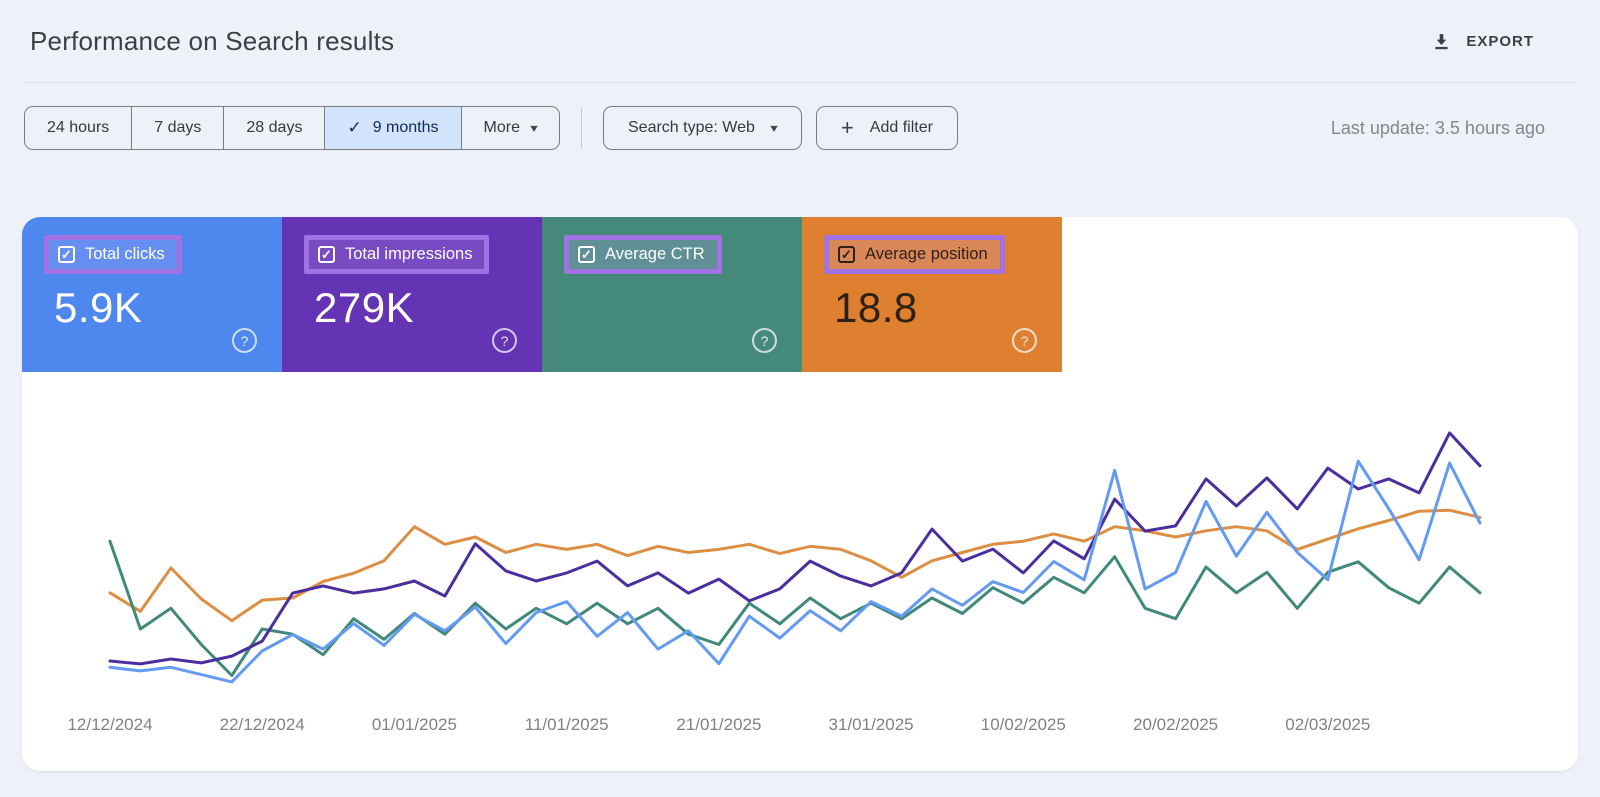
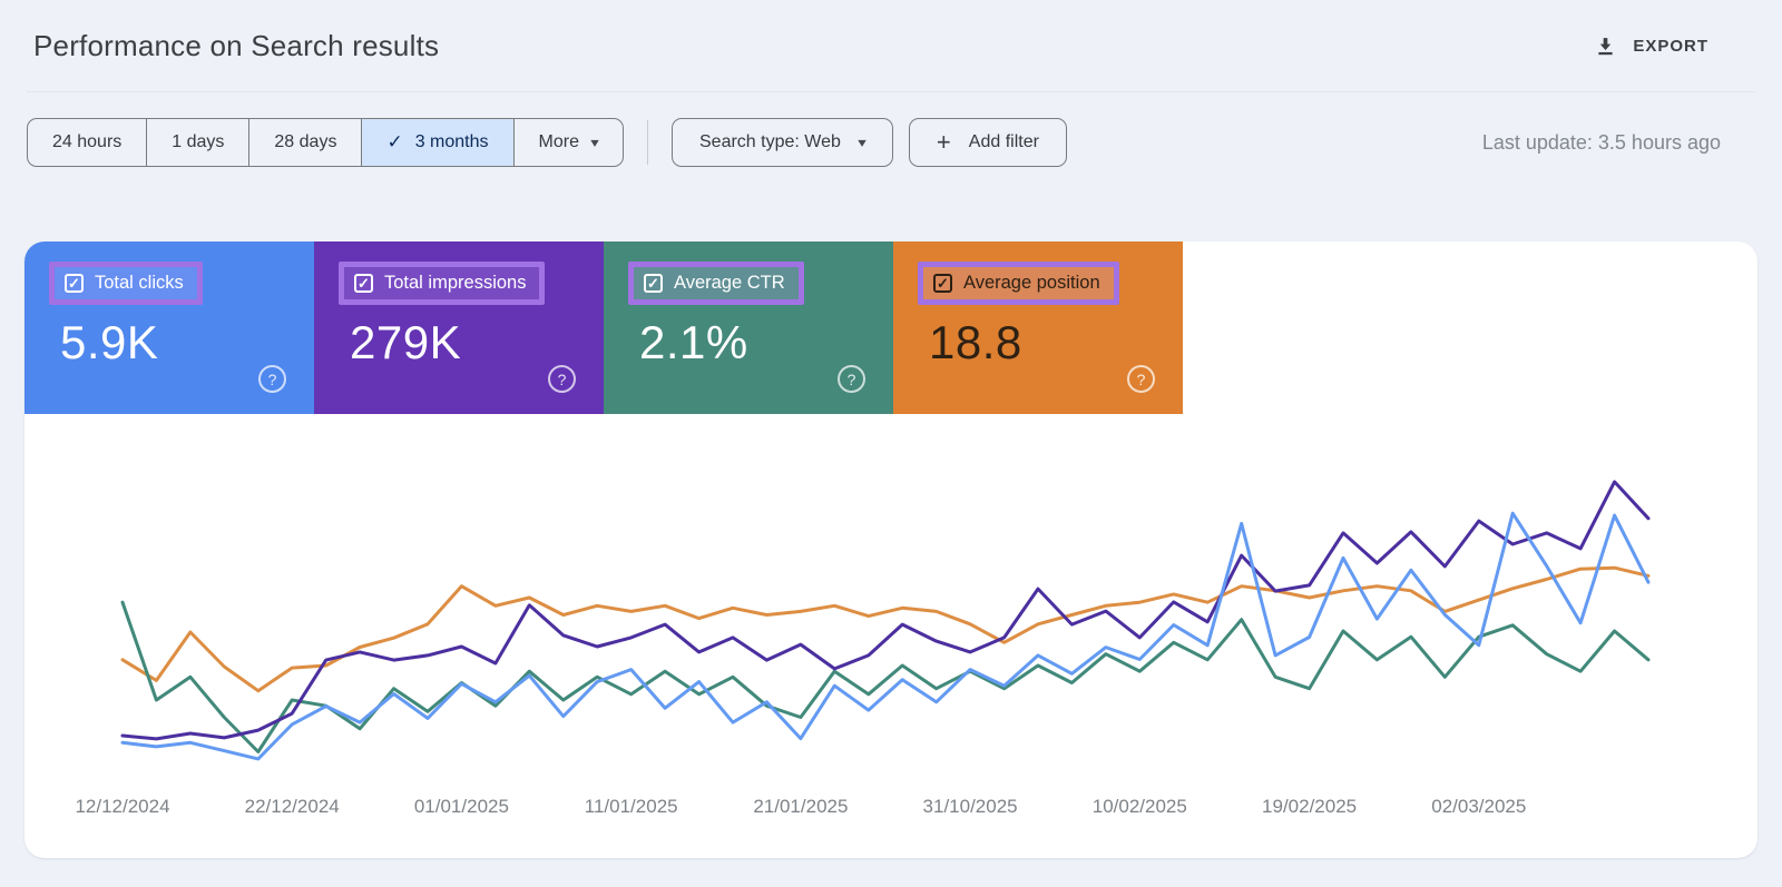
  Performance on Search results
  EXPORT
  24 hours
- 7 days
+ 1 days
  28 days
  ✓
- 9 months
+ 3 months
  More
  ▾
  Search type: Web
  ▾
  +
  Add filter
  Last update: 3.5 hours ago
  ✓
  Total clicks
  5.9K
  ?
  ✓
  Total impressions
  279K
  ?
  ✓
  Average CTR
+ 2.1%
  ?
  ✓
  Average position
  18.8
  ?
  12/12/2024
  22/12/2024
  01/01/2025
  11/01/2025
  21/01/2025
- 31/01/2025
+ 31/10/2025
  10/02/2025
- 20/02/2025
+ 19/02/2025
  02/03/2025
